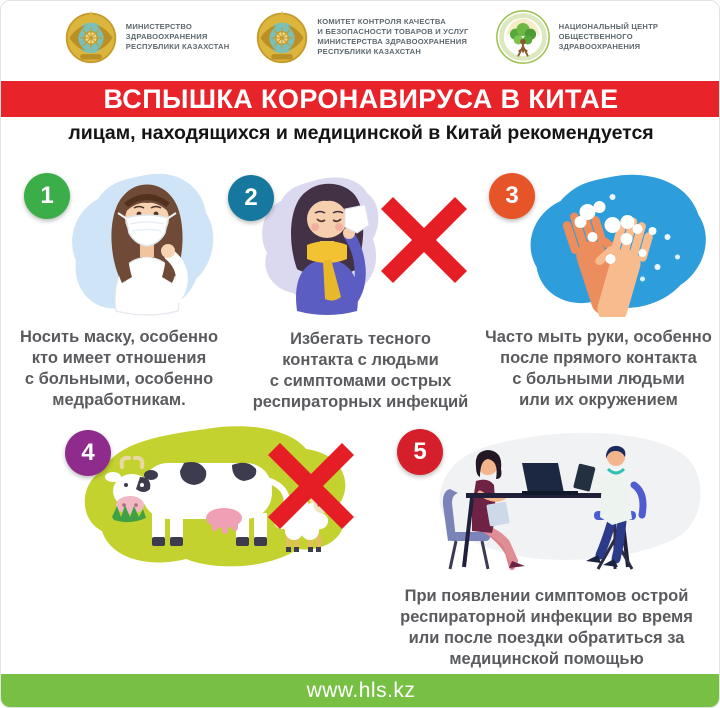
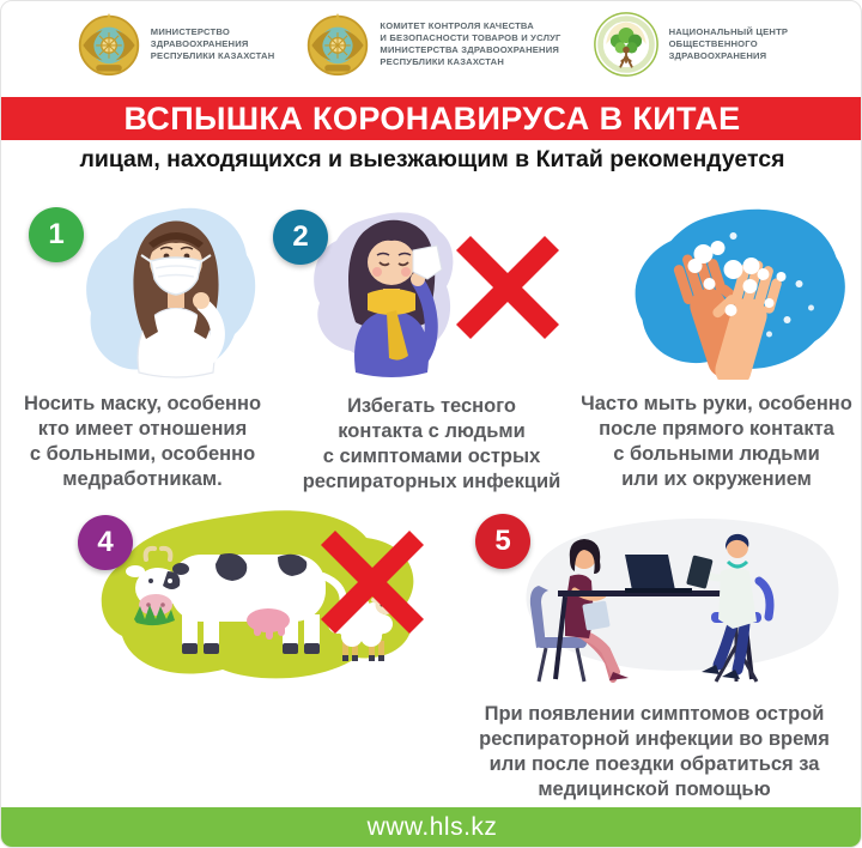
  МИНИСТЕРСТВО
  ЗДРАВООХРАНЕНИЯ
  РЕСПУБЛИКИ КАЗАХСТАН
  КОМИТЕТ КОНТРОЛЯ КАЧЕСТВА
  И БЕЗОПАСНОСТИ ТОВАРОВ И УСЛУГ
  МИНИСТЕРСТВА ЗДРАВООХРАНЕНИЯ
  РЕСПУБЛИКИ КАЗАХСТАН
  НАЦИОНАЛЬНЫЙ ЦЕНТР
  ОБЩЕСТВЕННОГО
  ЗДРАВООХРАНЕНИЯ
  ВСПЫШКА КОРОНАВИРУСА В КИТАЕ
- лицам, находящихся и медицинской в Китай рекомендуется
+ лицам, находящихся и выезжающим в Китай рекомендуется
  1
  2
- 3
  4
  5
  Носить маску, особенно
  кто имеет отношения
  с больными, особенно
  медработникам.
  Избегать тесного
  контакта с людьми
  с симптомами острых
  респираторных инфекций
  Часто мыть руки, особенно
  после прямого контакта
  с больными людьми
  или их окружением
  При появлении симптомов острой
  респираторной инфекции во время
  или после поездки обратиться за
  медицинской помощью
  www.hls.kz
